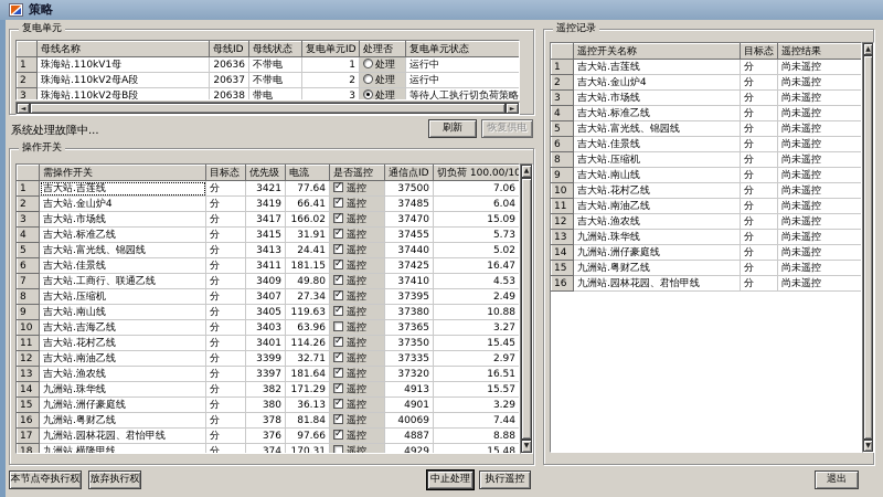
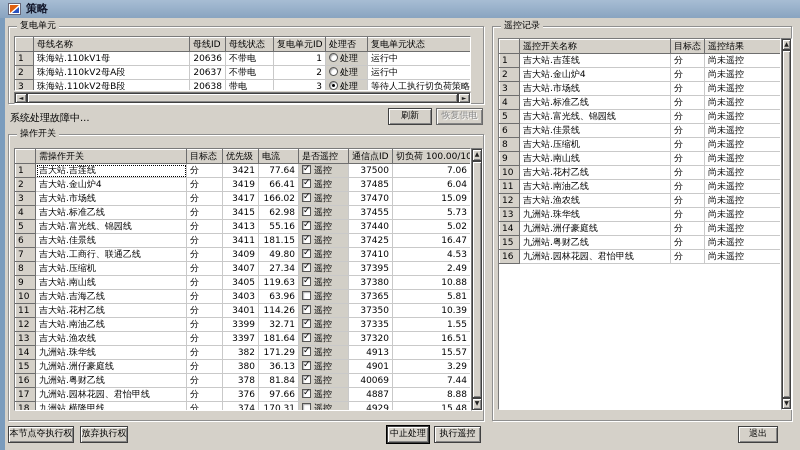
  策略
  复电单元
  	母线名称	母线ID	母线状态	复电单元ID	处理否	复电单元状态
  1	珠海站.110kV1母	20636	不带电	1	处理	运行中
  2	珠海站.110kV2母A段	20637	不带电	2	处理	运行中
  3	珠海站.110kV2母B段	20638	带电	3	处理	等待人工执行切负荷策略
  系统处理故障中...
  刷新
  恢复供电
  操作开关
  	需操作开关	目标态	优先级	电流	是否遥控	通信点ID	切负荷 100.00/10
  1	吉大站.吉莲线	分	3421	77.64	遥控	37500	7.06
  2	吉大站.金山炉4	分	3419	66.41	遥控	37485	6.04
  3	吉大站.市场线	分	3417	166.02	遥控	37470	15.09
- 4	吉大站.标准乙线	分	3415	31.91	遥控	37455	5.73
+ 4	吉大站.标准乙线	分	3415	62.98	遥控	37455	5.73
- 5	吉大站.富光线、锦园线	分	3413	24.41	遥控	37440	5.02
+ 5	吉大站.富光线、锦园线	分	3413	55.16	遥控	37440	5.02
  6	吉大站.佳景线	分	3411	181.15	遥控	37425	16.47
  7	吉大站.工商行、联通乙线	分	3409	49.80	遥控	37410	4.53
  8	吉大站.压缩机	分	3407	27.34	遥控	37395	2.49
  9	吉大站.南山线	分	3405	119.63	遥控	37380	10.88
- 10	吉大站.吉海乙线	分	3403	63.96	遥控	37365	3.27
+ 10	吉大站.吉海乙线	分	3403	63.96	遥控	37365	5.81
- 11	吉大站.花村乙线	分	3401	114.26	遥控	37350	15.45
+ 11	吉大站.花村乙线	分	3401	114.26	遥控	37350	10.39
- 12	吉大站.南油乙线	分	3399	32.71	遥控	37335	2.97
+ 12	吉大站.南油乙线	分	3399	32.71	遥控	37335	1.55
  13	吉大站.渔农线	分	3397	181.64	遥控	37320	16.51
  14	九洲站.珠华线	分	382	171.29	遥控	4913	15.57
  15	九洲站.洲仔豪庭线	分	380	36.13	遥控	4901	3.29
  16	九洲站.粤财乙线	分	378	81.84	遥控	40069	7.44
  17	九洲站.园林花园、君怡甲线	分	376	97.66	遥控	4887	8.88
  18	九洲站.横隆甲线	分	374	170.31	遥控	4929	15.48
  遥控记录
  	遥控开关名称	目标态	遥控结果
  1	吉大站.吉莲线	分	尚未遥控
  2	吉大站.金山炉4	分	尚未遥控
  3	吉大站.市场线	分	尚未遥控
  4	吉大站.标准乙线	分	尚未遥控
  5	吉大站.富光线、锦园线	分	尚未遥控
  6	吉大站.佳景线	分	尚未遥控
  8	吉大站.压缩机	分	尚未遥控
  9	吉大站.南山线	分	尚未遥控
  10	吉大站.花村乙线	分	尚未遥控
  11	吉大站.南油乙线	分	尚未遥控
  12	吉大站.渔农线	分	尚未遥控
  13	九洲站.珠华线	分	尚未遥控
  14	九洲站.洲仔豪庭线	分	尚未遥控
  15	九洲站.粤财乙线	分	尚未遥控
  16	九洲站.园林花园、君怡甲线	分	尚未遥控
  本节点夺执行权
  放弃执行权
  中止处理
  执行遥控
  退出
